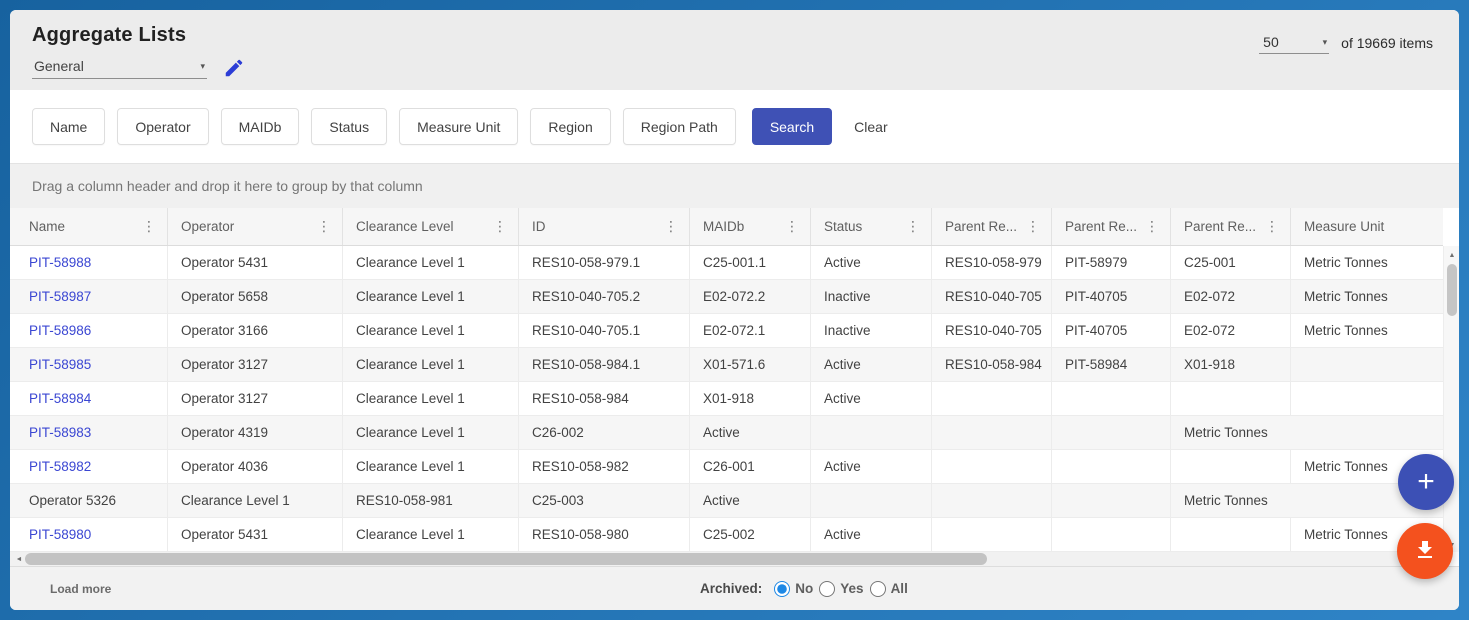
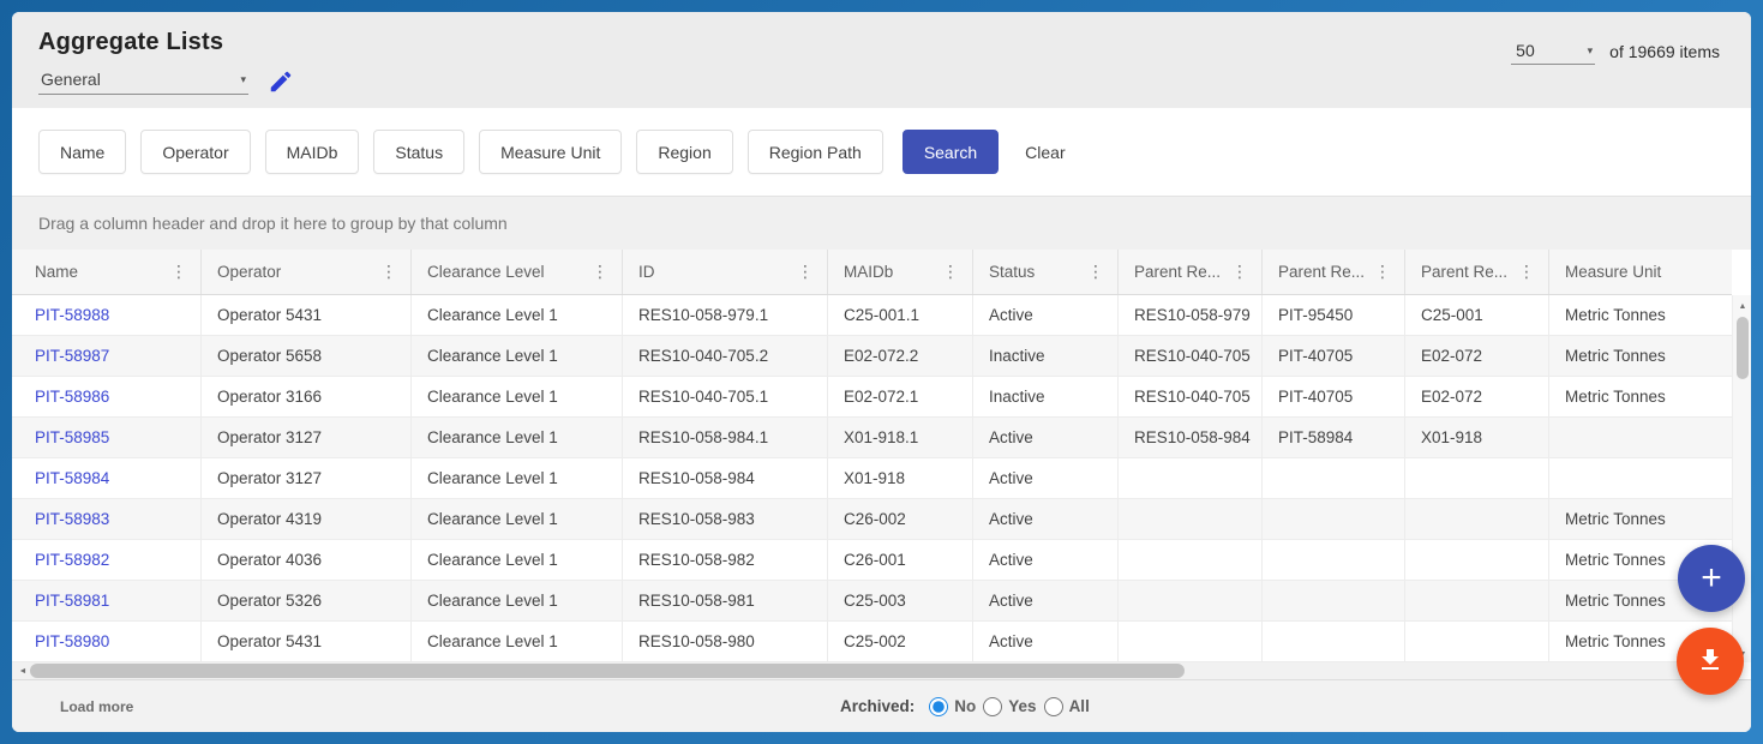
  Aggregate Lists
  General
  ▾
  50
  ▾
  of 19669 items
  Name
  Operator
  MAIDb
  Status
  Measure Unit
  Region
  Region Path
  Search
  Clear
  Drag a column header and drop it here to group by that column
  Name
  ⋮
  Operator
  ⋮
  Clearance Level
  ⋮
  ID
  ⋮
  MAIDb
  ⋮
  Status
  ⋮
  Parent Re...
  ⋮
  Parent Re...
  ⋮
  Parent Re...
  ⋮
  Measure Unit
  PIT-58988
  Operator 5431
  Clearance Level 1
  RES10-058-979.1
  C25-001.1
  Active
  RES10-058-979
- PIT-58979
+ PIT-95450
  C25-001
  Metric Tonnes
  PIT-58987
  Operator 5658
  Clearance Level 1
  RES10-040-705.2
  E02-072.2
  Inactive
  RES10-040-705
  PIT-40705
  E02-072
  Metric Tonnes
  PIT-58986
  Operator 3166
  Clearance Level 1
  RES10-040-705.1
  E02-072.1
  Inactive
  RES10-040-705
  PIT-40705
  E02-072
  Metric Tonnes
  PIT-58985
  Operator 3127
  Clearance Level 1
  RES10-058-984.1
- X01-571.6
+ X01-918.1
  Active
  RES10-058-984
  PIT-58984
  X01-918
  PIT-58984
  Operator 3127
  Clearance Level 1
  RES10-058-984
  X01-918
  Active
  PIT-58983
  Operator 4319
  Clearance Level 1
+ RES10-058-983
  C26-002
  Active
  Metric Tonnes
  PIT-58982
  Operator 4036
  Clearance Level 1
  RES10-058-982
  C26-001
  Active
  Metric Tonnes
+ PIT-58981
  Operator 5326
  Clearance Level 1
  RES10-058-981
  C25-003
  Active
  Metric Tonnes
  PIT-58980
  Operator 5431
  Clearance Level 1
  RES10-058-980
  C25-002
  Active
  Metric Tonnes
  Load more
  Archived:
  No
  Yes
  All
  +
